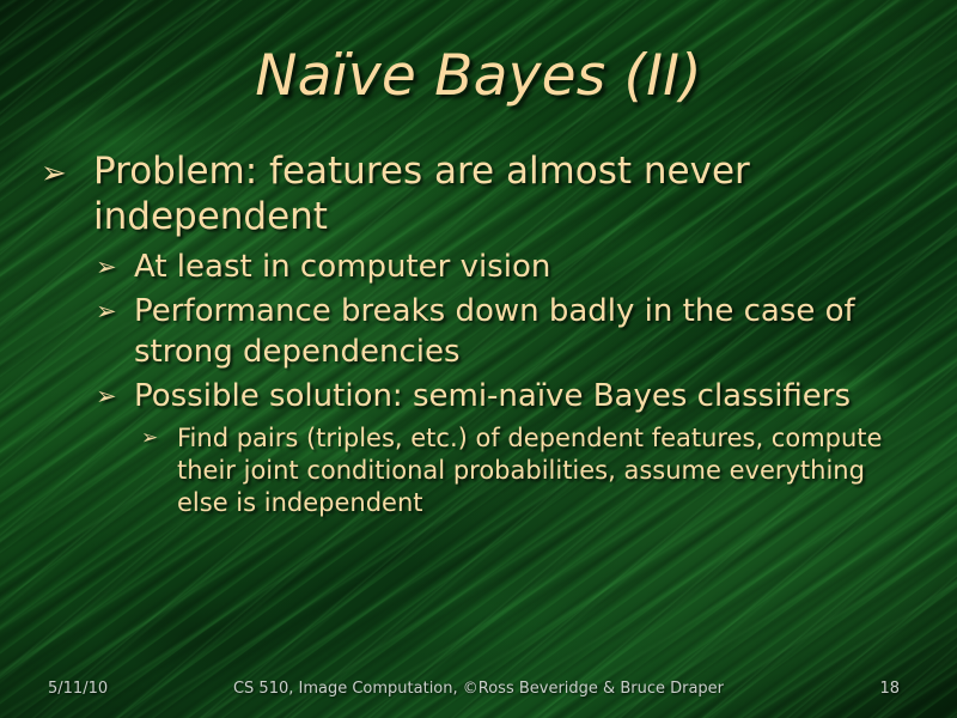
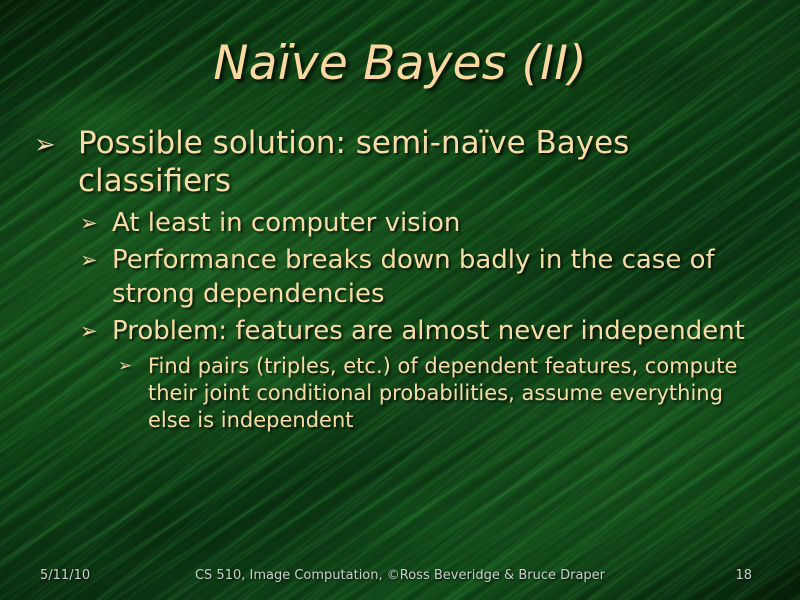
  Naïve Bayes (II)
  ➢
- Problem: features are almost never independent
+ Possible solution: semi-naïve Bayes classifiers
  ➢
  At least in computer vision
  ➢
  Performance breaks down badly in the case of strong dependencies
  ➢
- Possible solution: semi-naïve Bayes classifiers
+ Problem: features are almost never independent
  ➢
  Find pairs (triples, etc.) of dependent features, compute their joint conditional probabilities, assume everything else is independent
  5/11/10
  CS 510, Image Computation, ©Ross Beveridge & Bruce Draper
  18
